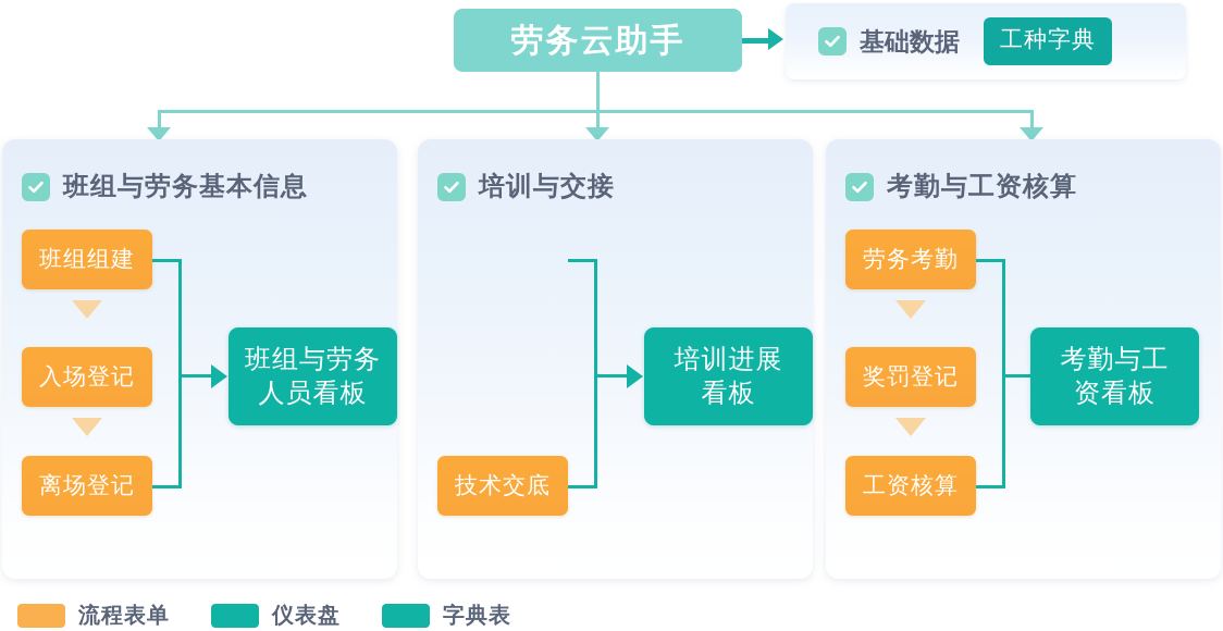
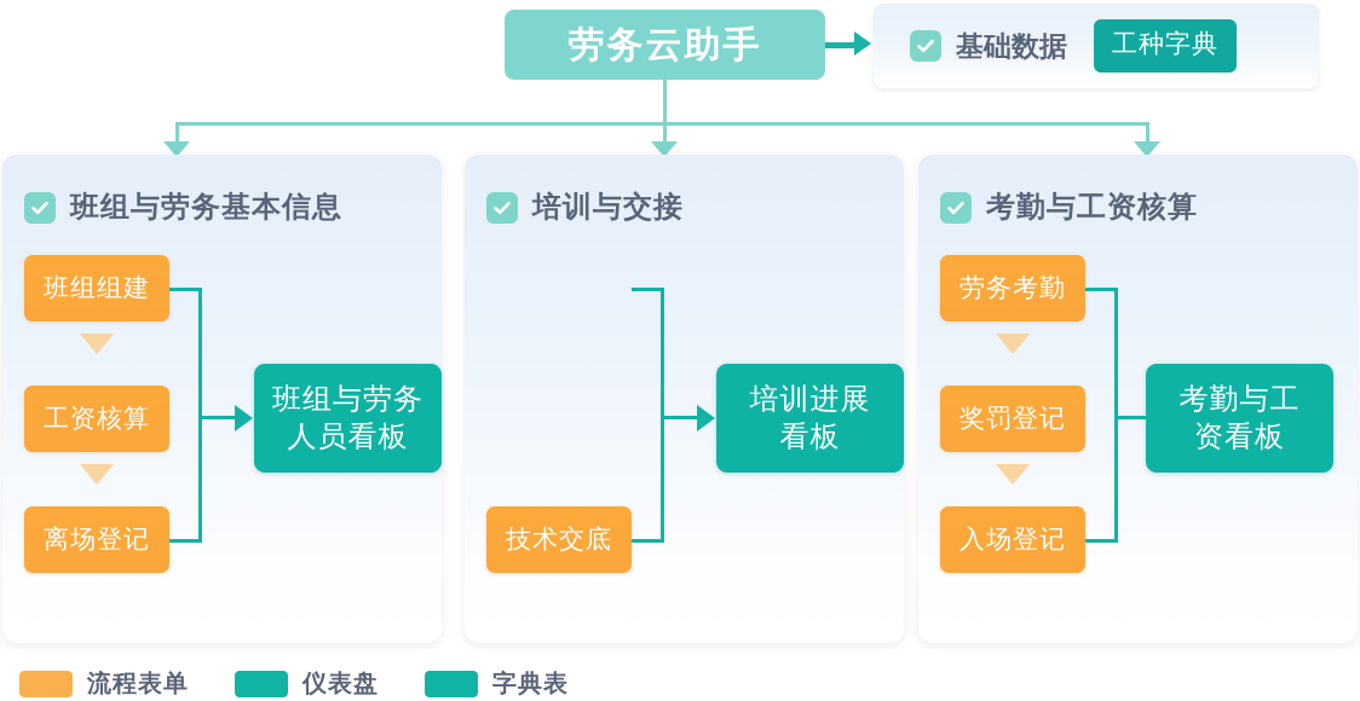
  劳务云助手
  基础数据
  工种字典
  班组与劳务基本信息
  班组组建
- 入场登记
+ 工资核算
  离场登记
  班组与劳务
  人员看板
  培训与交接
  技术交底
  培训进展
  看板
  考勤与工资核算
  劳务考勤
  奖罚登记
- 工资核算
+ 入场登记
  考勤与工
  资看板
  流程表单
  仪表盘
  字典表
